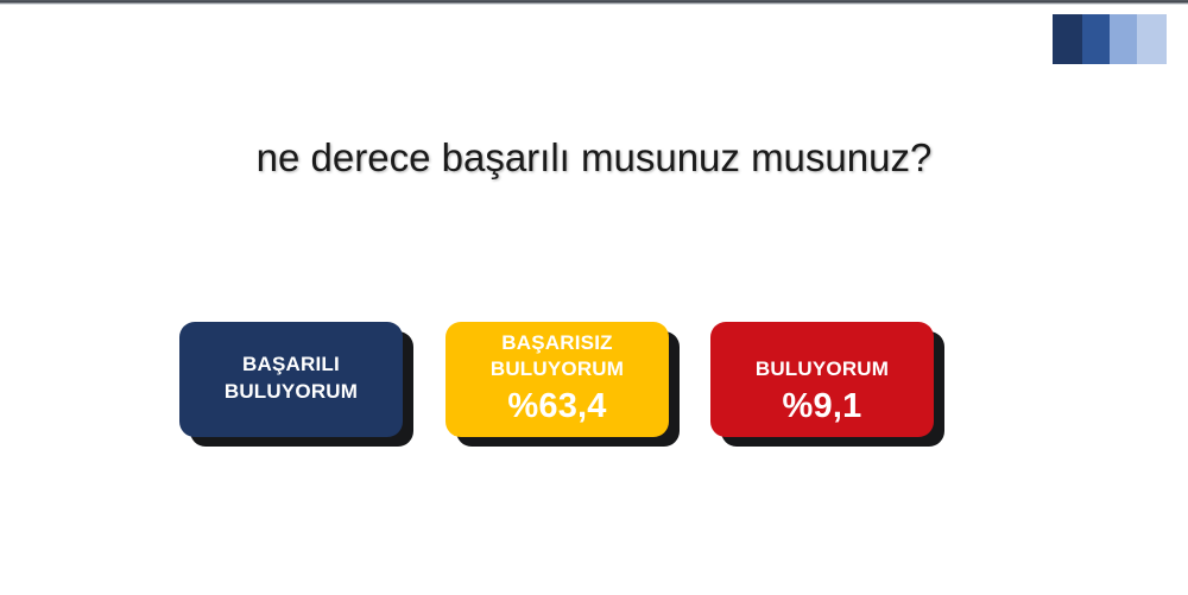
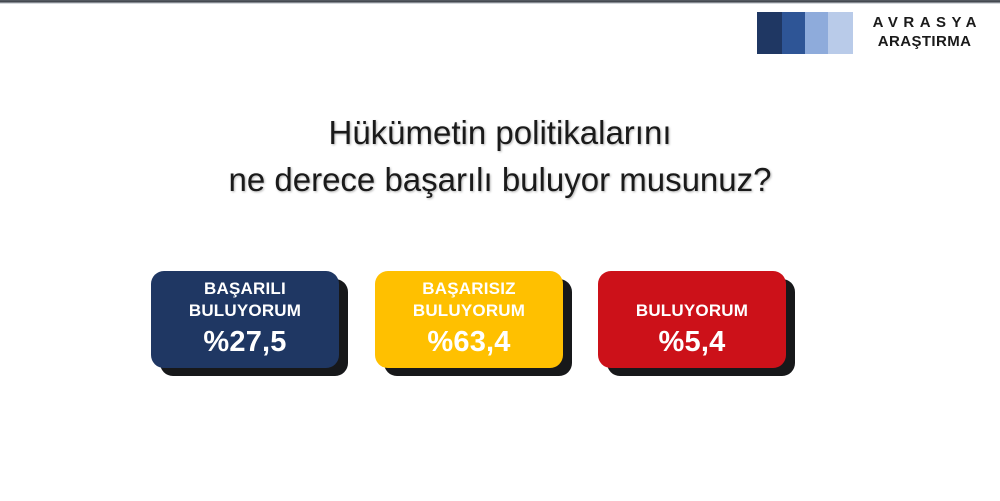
+ AVRASYA
+ ARAŞTIRMA
+ Hükümetin politikalarını
- ne derece başarılı musunuz musunuz?
+ ne derece başarılı buluyor musunuz?
  BAŞARILI
  BULUYORUM
+ %27,5
  BAŞARISIZ
  BULUYORUM
  %63,4
  BULUYORUM
- %9,1
+ %5,4
